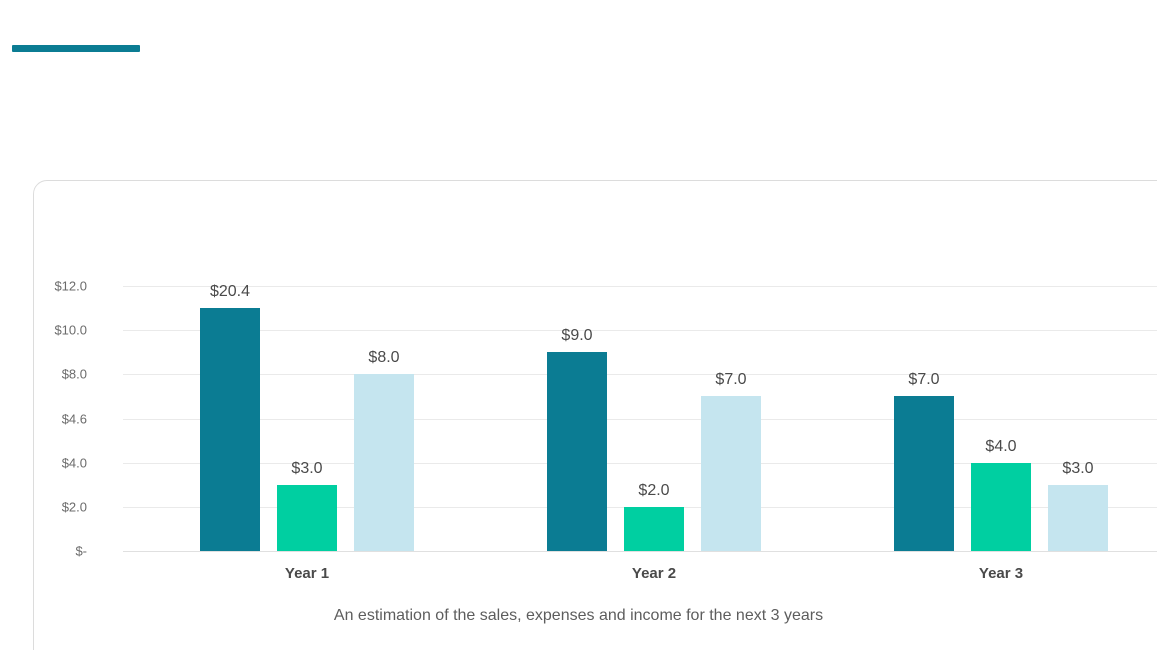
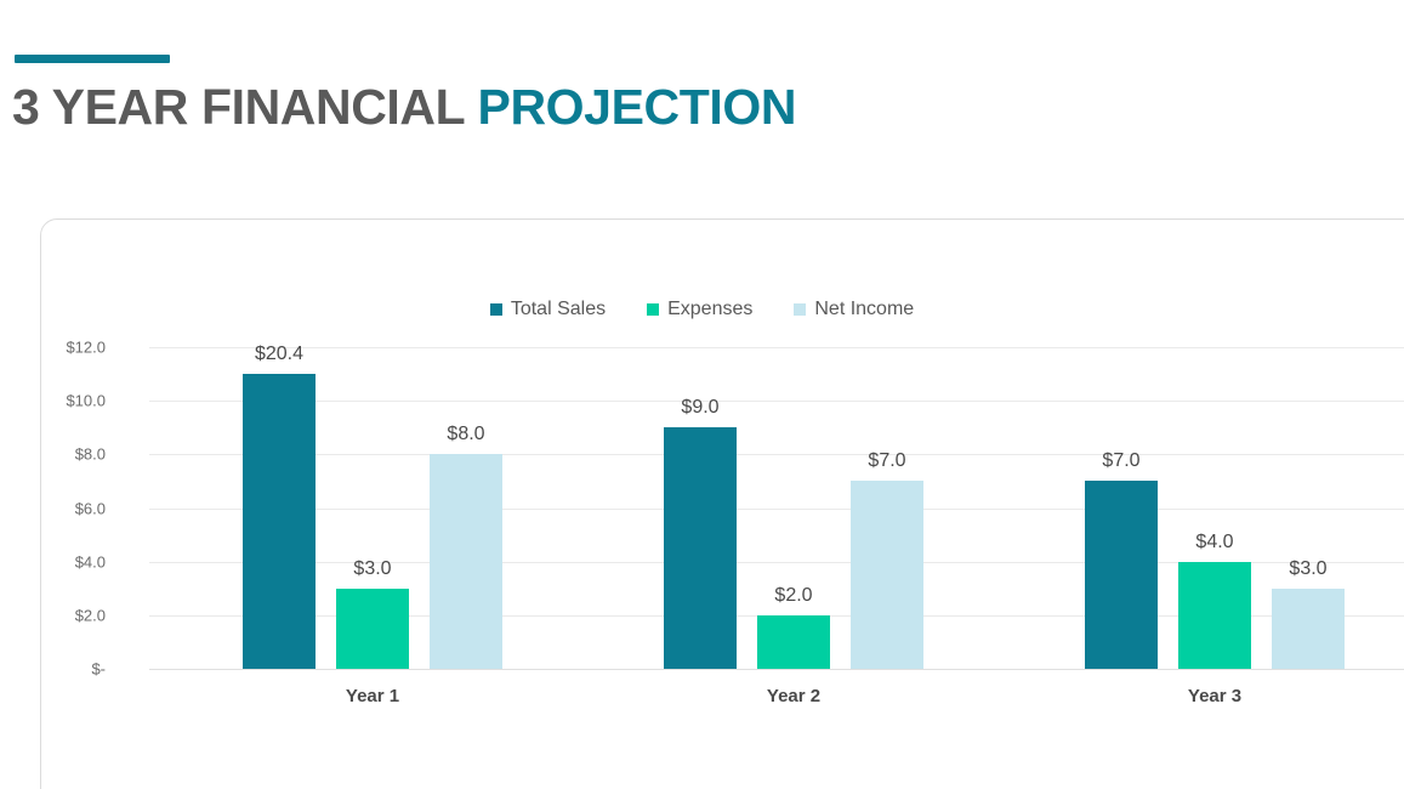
+ 3 YEAR FINANCIAL PROJECTION
+ Total Sales
+ Expenses
+ Net Income
  $12.0
  $10.0
  $8.0
- $4.6
+ $6.0
  $4.0
  $2.0
  $-
  $20.4
  $3.0
  $8.0
  Year 1
  $9.0
  $2.0
  $7.0
  Year 2
  $7.0
  $4.0
  $3.0
  Year 3
- An estimation of the sales, expenses and income for the next 3 years
